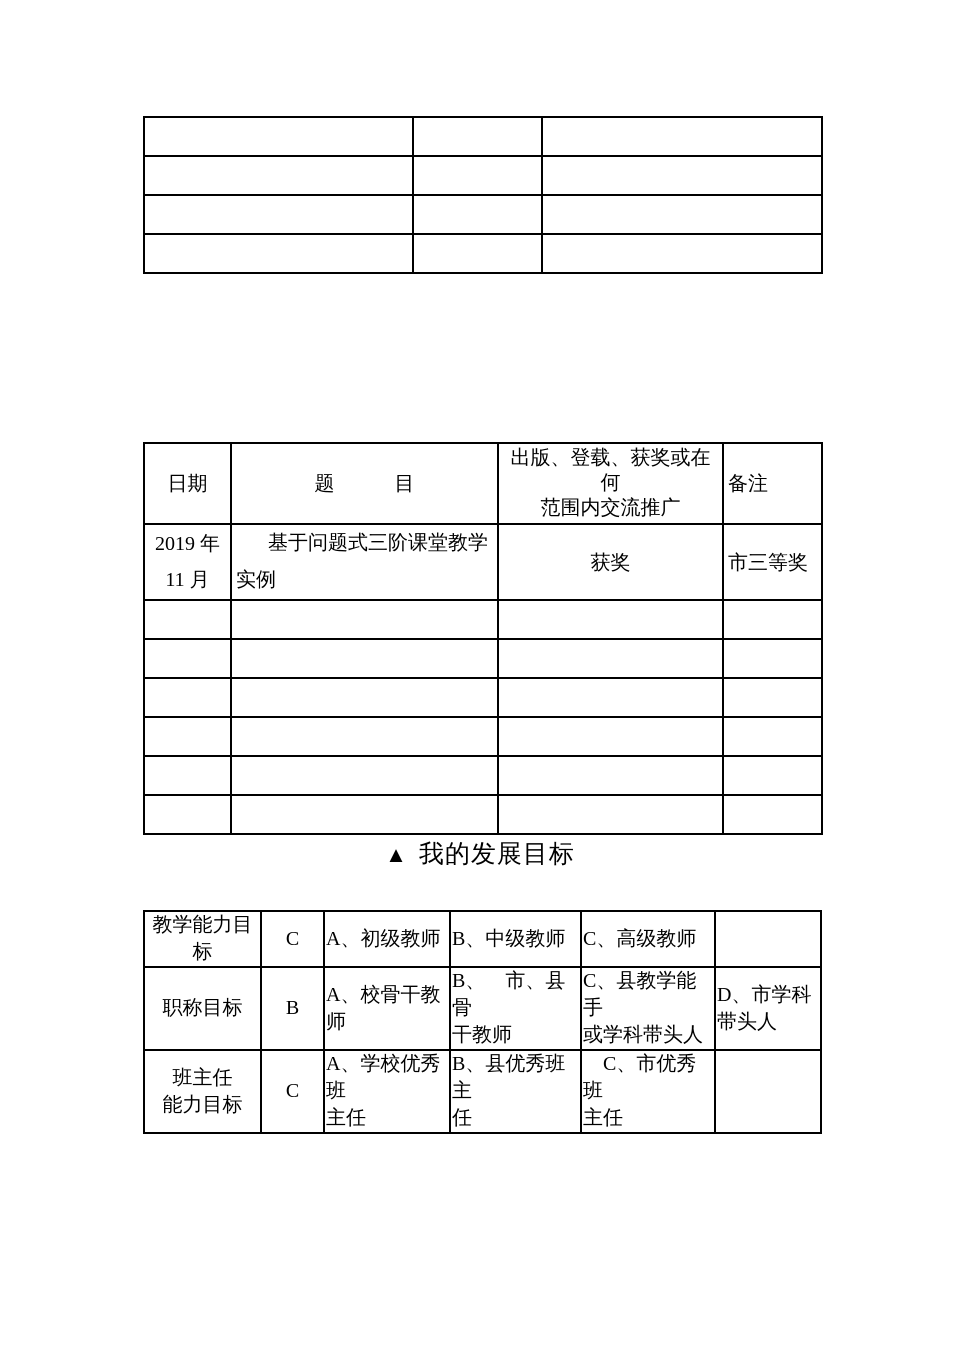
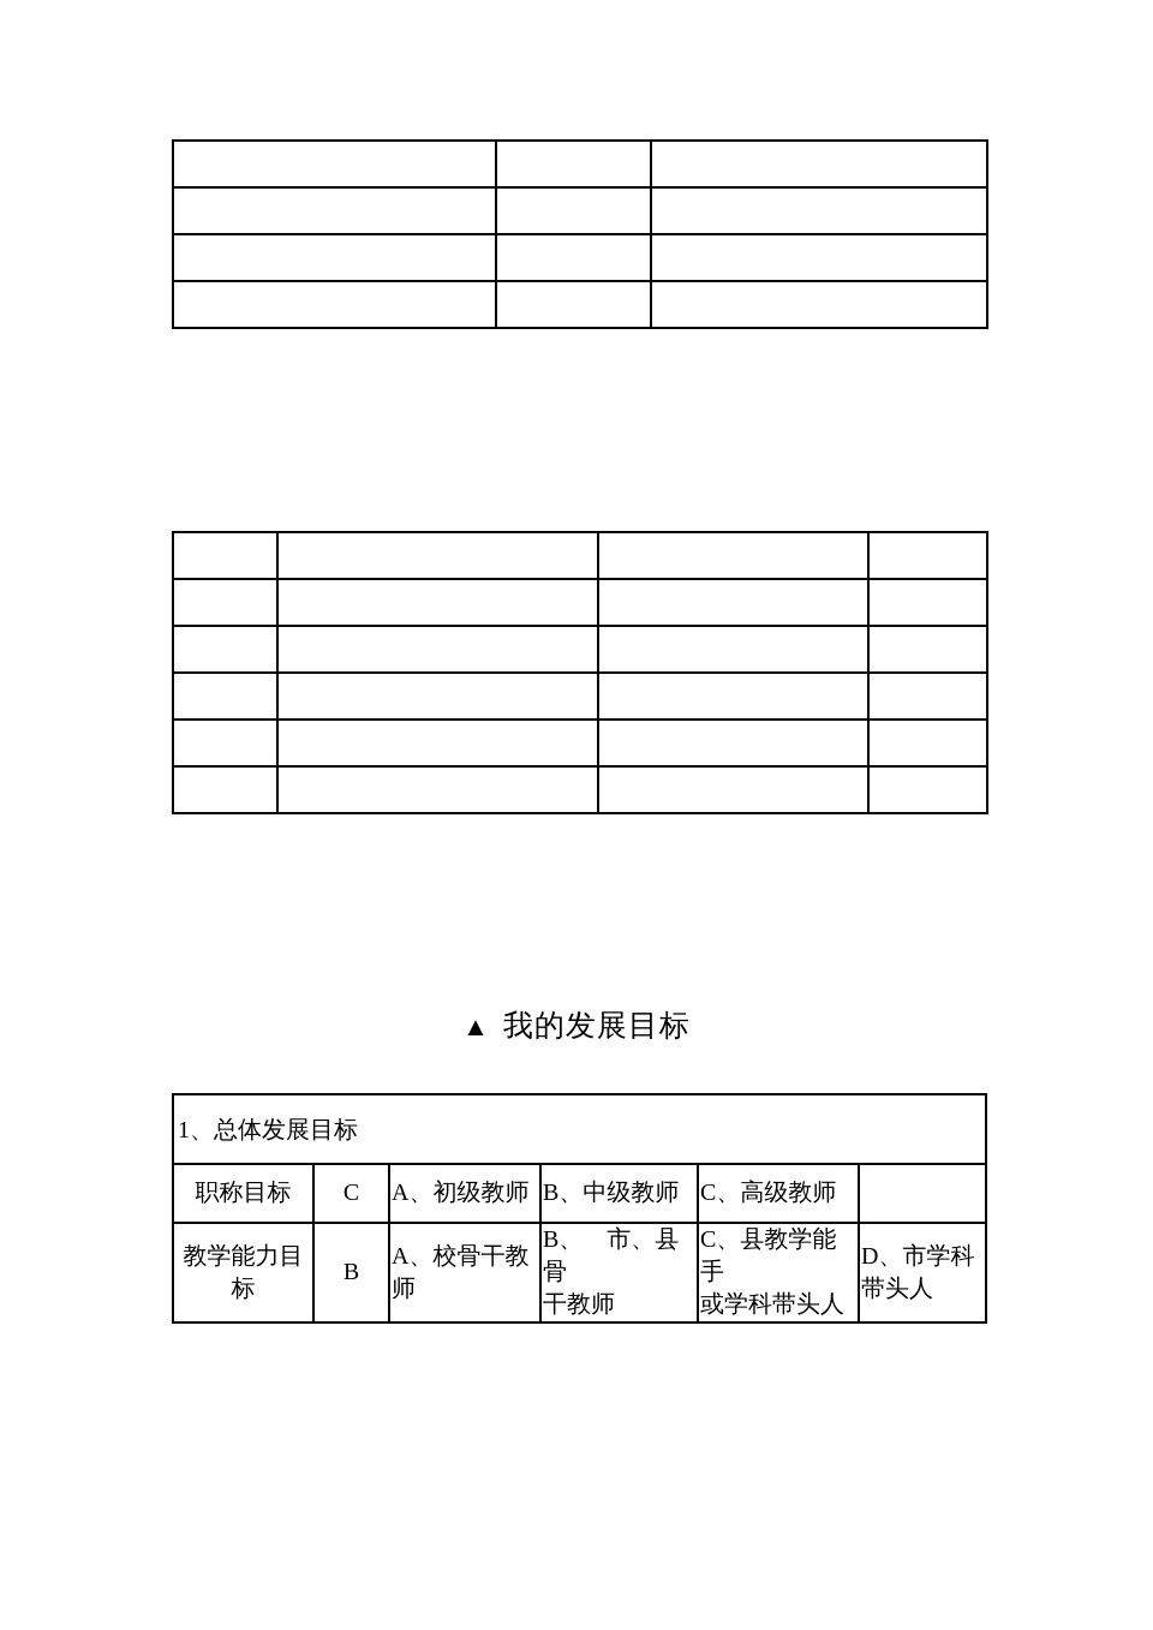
- 日期	题 目	出版、登载、获奖或在何 范围内交流推广	备注
- 2019 年 11 月	基于问题式三阶课堂教学 实例	获奖	市三等奖
  ▲ 我的发展目标
+ 1、总体发展目标
- 教学能力目 标	C	A、初级教师	B、中级教师	C、高级教师
+ 职称目标	C	A、初级教师	B、中级教师	C、高级教师
- 职称目标	B	A、校骨干教师	B、 市、县骨 干教师	C、县教学能手 或学科带头人	D、市学科 带头人
+ 教学能力目 标	B	A、校骨干教师	B、 市、县骨 干教师	C、县教学能手 或学科带头人	D、市学科 带头人
- 班主任 能力目标	C	A、学校优秀班 主任	B、县优秀班主 任	C、市优秀班 主任
